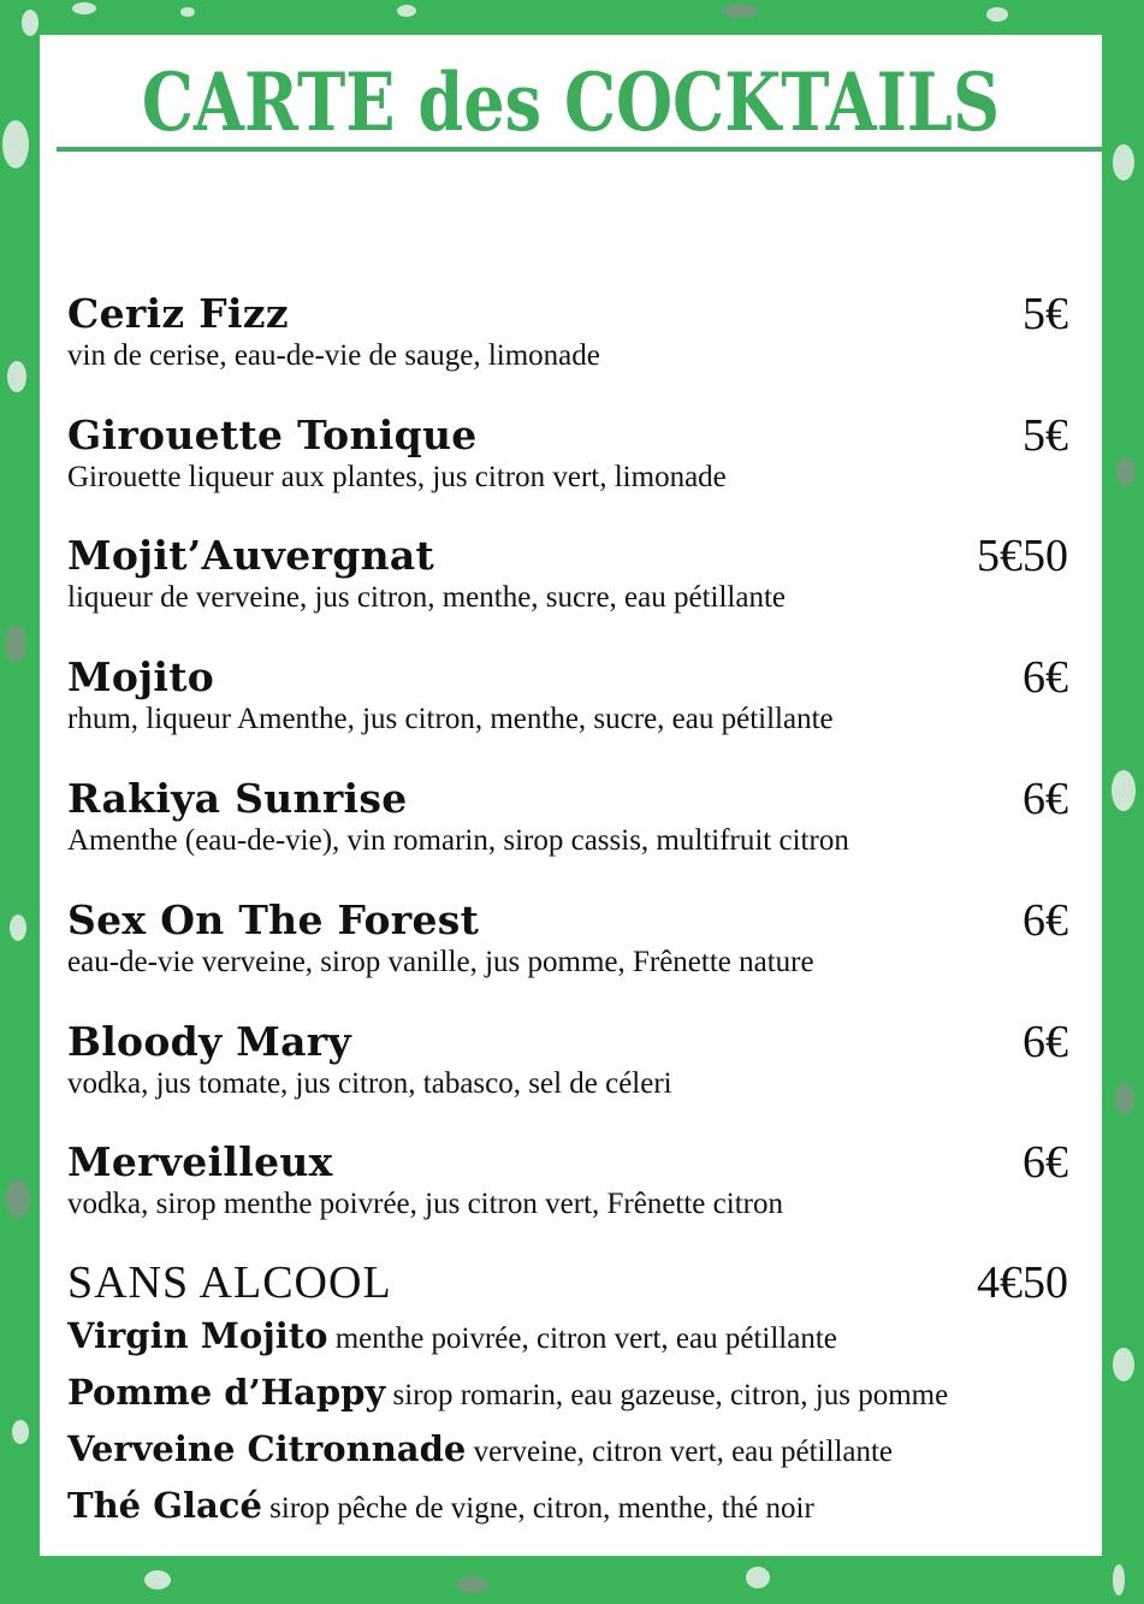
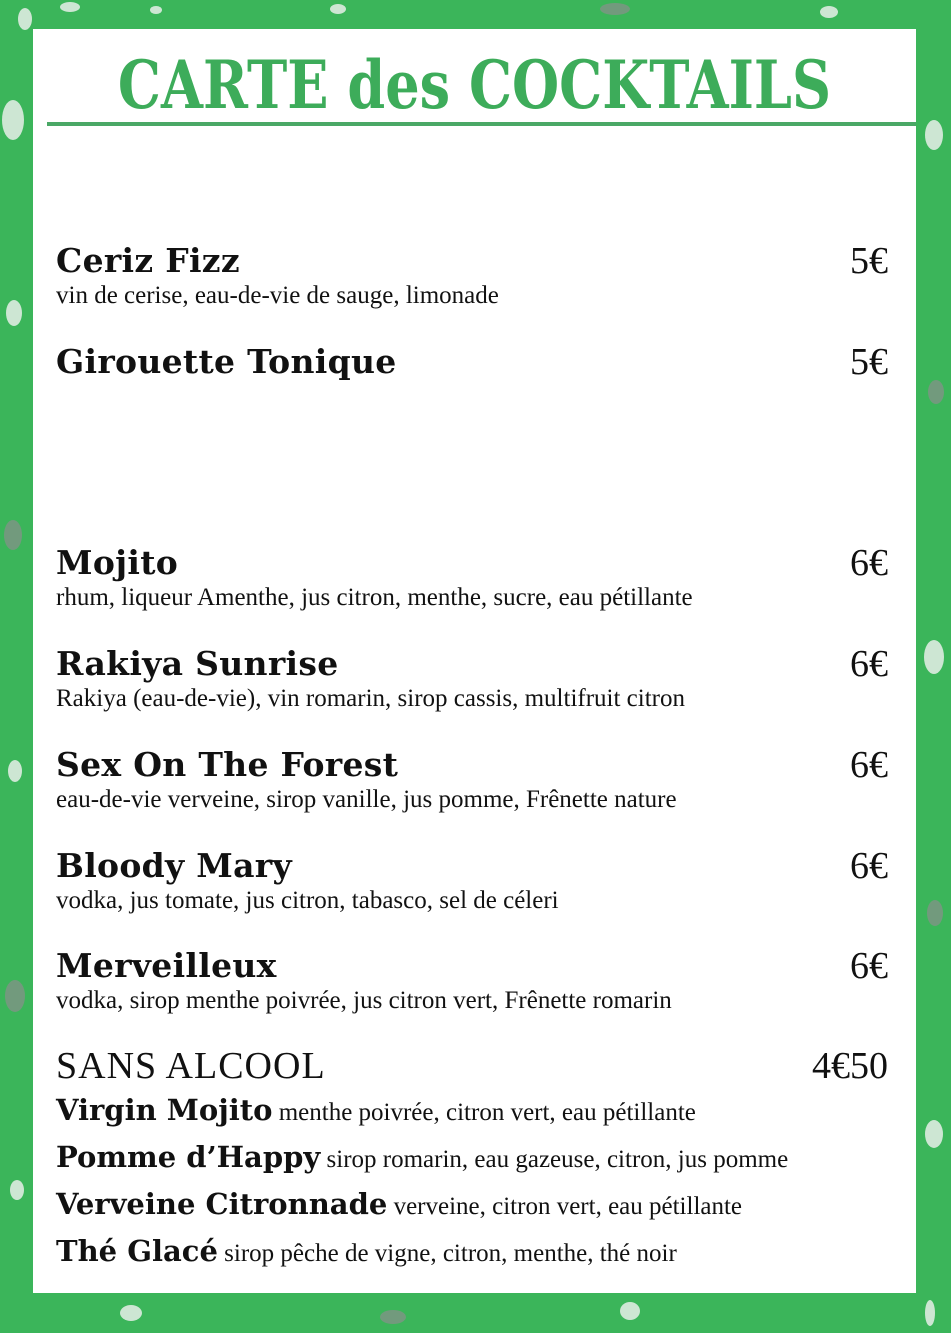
  CARTE des COCKTAILS
  Ceriz Fizz
  5€
  vin de cerise, eau-de-vie de sauge, limonade
  Girouette Tonique
  5€
- Girouette liqueur aux plantes, jus citron vert, limonade
- Mojit’Auvergnat
- 5€50
- liqueur de verveine, jus citron, menthe, sucre, eau pétillante
  Mojito
  6€
  rhum, liqueur Amenthe, jus citron, menthe, sucre, eau pétillante
  Rakiya Sunrise
  6€
- Amenthe (eau-de-vie), vin romarin, sirop cassis, multifruit citron
+ Rakiya (eau-de-vie), vin romarin, sirop cassis, multifruit citron
  Sex On The Forest
  6€
  eau-de-vie verveine, sirop vanille, jus pomme, Frênette nature
  Bloody Mary
  6€
  vodka, jus tomate, jus citron, tabasco, sel de céleri
  Merveilleux
  6€
- vodka, sirop menthe poivrée, jus citron vert, Frênette citron
+ vodka, sirop menthe poivrée, jus citron vert, Frênette romarin
  SANS ALCOOL
  4€50
  Virgin Mojito menthe poivrée, citron vert, eau pétillante
  Pomme d’Happy sirop romarin, eau gazeuse, citron, jus pomme
  Verveine Citronnade verveine, citron vert, eau pétillante
  Thé Glacé sirop pêche de vigne, citron, menthe, thé noir
